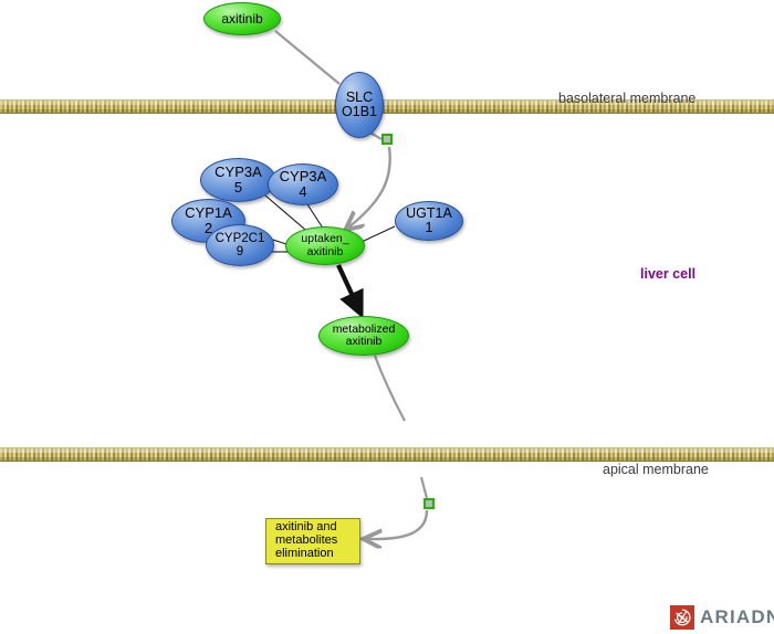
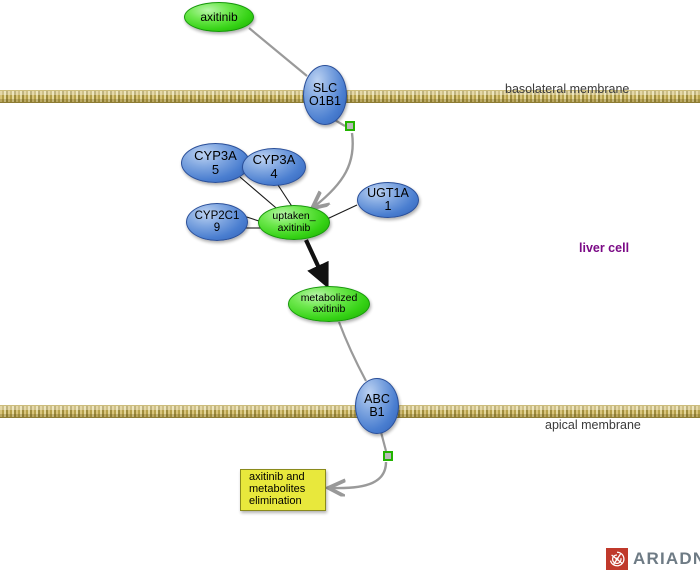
  basolateral membrane
  apical membrane
  liver cell
  axitinib
  SLC
  O1B1
  CYP3A
  5
  CYP3A
  4
- CYP1A
- 2
  CYP2C1
  9
  UGT1A
  1
  uptaken_
  axitinib
  metabolized
  axitinib
+ ABC
+ B1
  axitinib and
  metabolites
  elimination
  ARIAD
